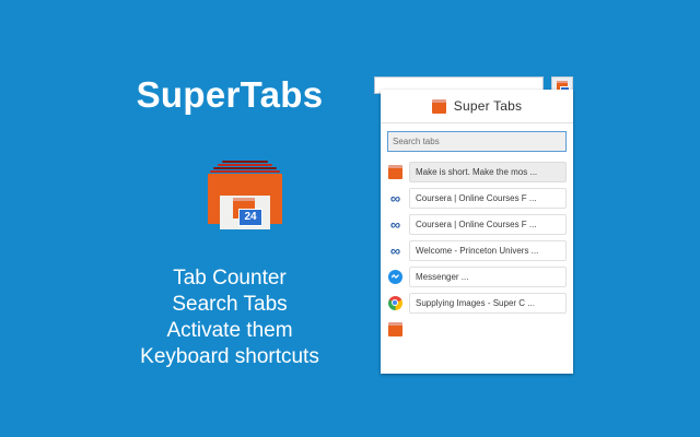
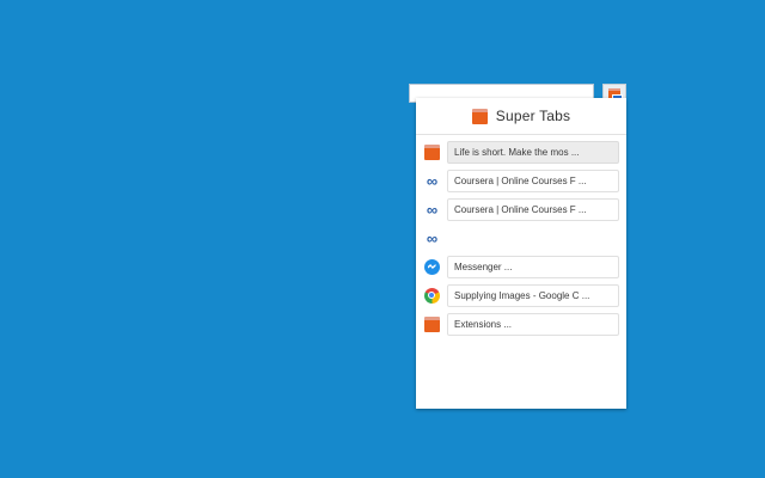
- SuperTabs
- 24
- Tab Counter
- Search Tabs
- Activate them
- Keyboard shortcuts
  Super Tabs
- Search tabs
- Make is short. Make the mos ...
+ Life is short. Make the mos ...
  ∞
  Coursera | Online Courses F ...
  ∞
  Coursera | Online Courses F ...
  ∞
- Welcome - Princeton Univers ...
  Messenger ...
- Supplying Images - Super C ...
+ Supplying Images - Google C ...
+ Extensions ...
